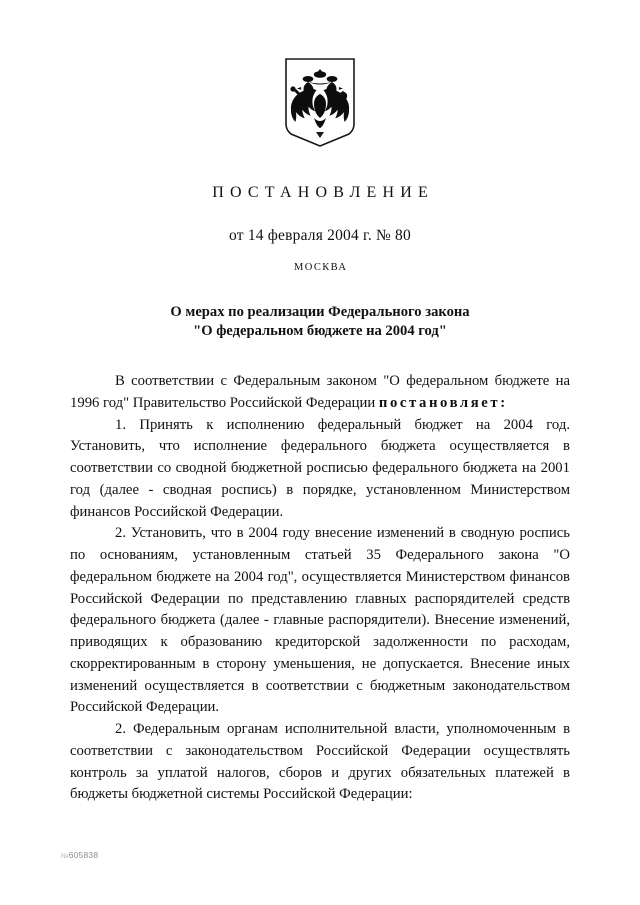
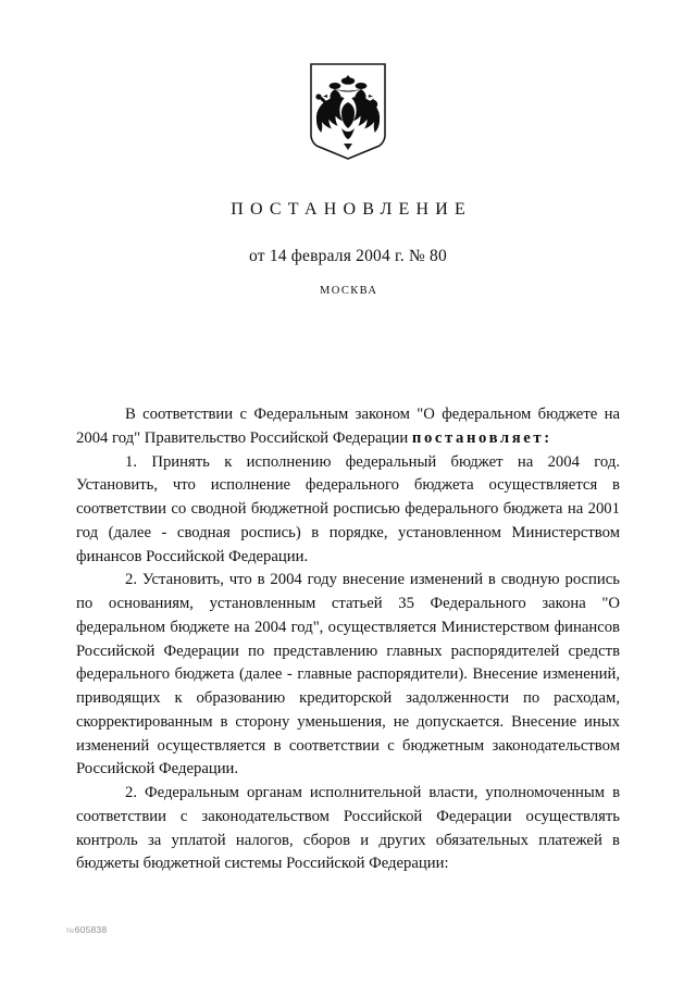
  ПОСТАНОВЛЕНИЕ
  от 14 февраля 2004 г. № 80
  МОСКВА
- О мерах по реализации Федерального закона
- "О федеральном бюджете на 2004 год"
- В соответствии с Федеральным законом "О федеральном бюджете на 1996 год" Правительство Российской Федерации постановляет:
+ В соответствии с Федеральным законом "О федеральном бюджете на 2004 год" Правительство Российской Федерации постановляет:
  1. Принять к исполнению федеральный бюджет на 2004 год. Установить, что исполнение федерального бюджета осуществляется в соответствии со сводной бюджетной росписью федерального бюджета на 2001 год (далее - сводная роспись) в порядке, установленном Министерством финансов Российской Федерации.
  2. Установить, что в 2004 году внесение изменений в сводную роспись по основаниям, установленным статьей 35 Федерального закона "О федеральном бюджете на 2004 год", осуществляется Министерством финансов Российской Федерации по представлению главных распорядителей средств федерального бюджета (далее - главные распорядители). Внесение изменений, приводящих к образованию кредиторской задолженности по расходам, скорректированным в сторону уменьшения, не допускается. Внесение иных изменений осуществляется в соответствии с бюджетным законодательством Российской Федерации.
  2. Федеральным органам исполнительной власти, уполномоченным в соответствии с законодательством Российской Федерации осуществлять контроль за уплатой налогов, сборов и других обязательных платежей в бюджеты бюджетной системы Российской Федерации:
  605838
